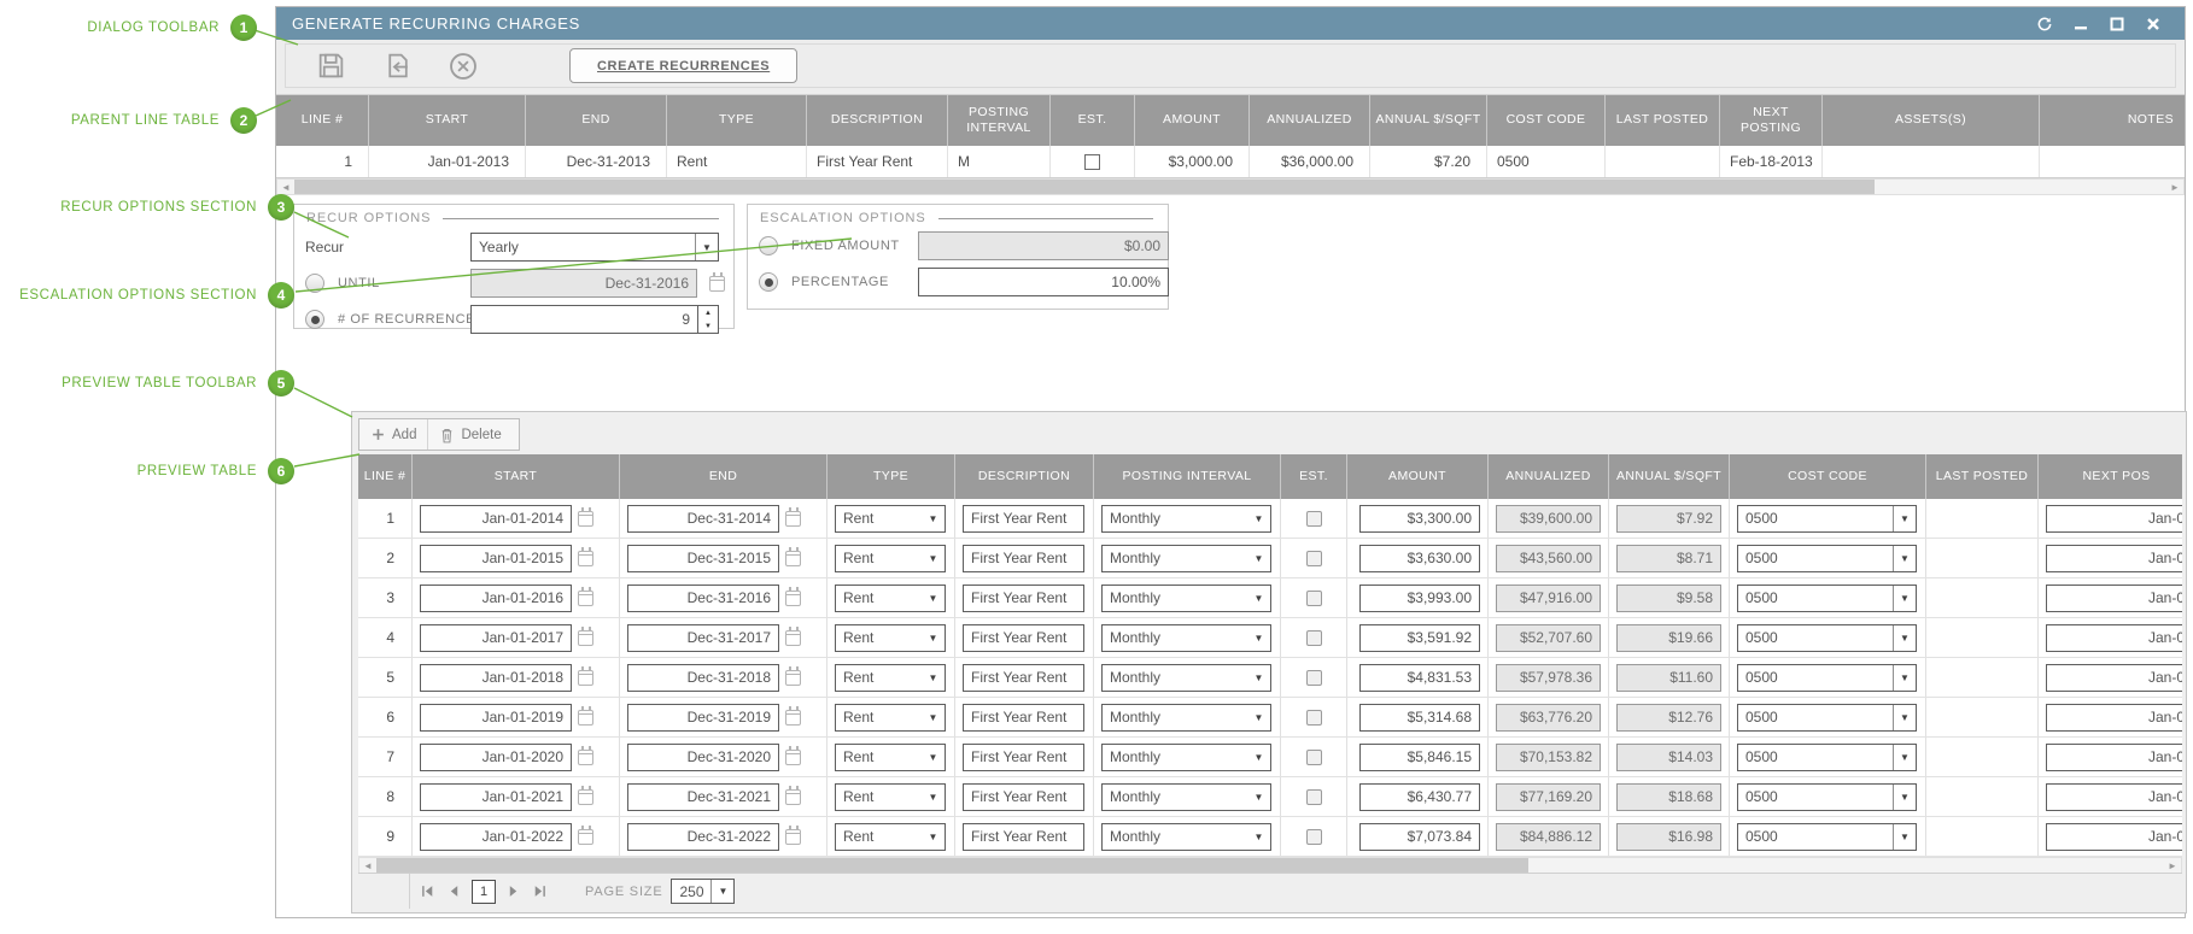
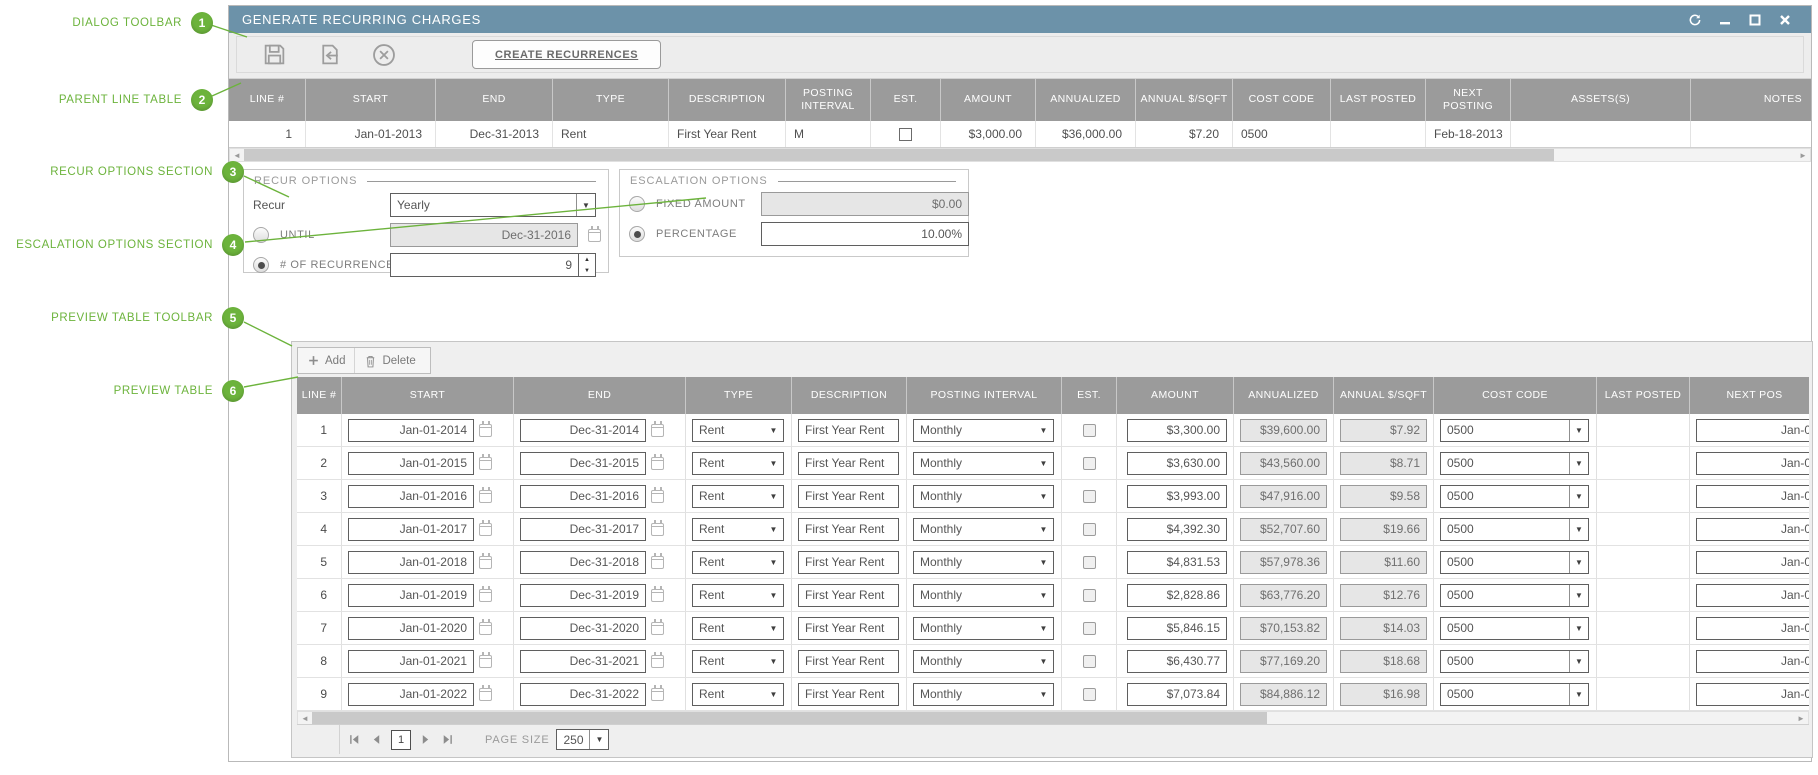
  DIALOG TOOLBAR
  1
  PARENT LINE TABLE
  2
  RECUR OPTIONS SECTION
  3
  ESCALATION OPTIONS SECTION
  4
  PREVIEW TABLE TOOLBAR
  5
  PREVIEW TABLE
  6
  GENERATE RECURRING CHARGES
  CREATE RECURRENCES
  LINE #
  START
  END
  TYPE
  DESCRIPTION
  POSTING INTERVAL
  EST.
  AMOUNT
  ANNUALIZED
  ANNUAL $/SQFT
  COST CODE
  LAST POSTED
  NEXT POSTING
  ASSETS(S)
  NOTES
  1
  Jan-01-2013
  Dec-31-2013
  Rent
  First Year Rent
  M
  $3,000.00
  $36,000.00
  $7.20
  0500
  Feb-18-2013
  ◄
  ►
  RECUR OPTIONS
  Recur
  Yearly
  ▼
  UNTI
  Dec-31-2016
  # OF RECURRENC
  9
  ESCALATION OPTIONS
  FIXED AMOUNT
  $0.00
  PERCENTAGE
  10.00%
  Add
  Delete
  LINE #
  START
  END
  TYPE
  DESCRIPTION
  POSTING INTERVAL
  EST.
  AMOUNT
  ANNUALIZED
  ANNUAL $/SQFT
  COST CODE
  LAST POSTED
  NEXT POS
  1
  Jan-01-2014
  Dec-31-2014
  Rent
  ▼
  First Year Rent
  Monthly
  ▼
  $3,300.00
  $39,600.00
  $7.92
  0500
  ▼
  Jan-0
  2
  Jan-01-2015
  Dec-31-2015
  Rent
  ▼
  First Year Rent
  Monthly
  ▼
  $3,630.00
  $43,560.00
  $8.71
  0500
  ▼
  Jan-0
  3
  Jan-01-2016
  Dec-31-2016
  Rent
  ▼
  First Year Rent
  Monthly
  ▼
  $3,993.00
  $47,916.00
  $9.58
  0500
  ▼
  Jan-0
  4
  Jan-01-2017
  Dec-31-2017
  Rent
  ▼
  First Year Rent
  Monthly
  ▼
- $3,591.92
+ $4,392.30
  $52,707.60
  $19.66
  0500
  ▼
  Jan-0
  5
  Jan-01-2018
  Dec-31-2018
  Rent
  ▼
  First Year Rent
  Monthly
  ▼
  $4,831.53
  $57,978.36
  $11.60
  0500
  ▼
  Jan-0
  6
  Jan-01-2019
  Dec-31-2019
  Rent
  ▼
  First Year Rent
  Monthly
  ▼
- $5,314.68
+ $2,828.86
  $63,776.20
  $12.76
  0500
  ▼
  Jan-0
  7
  Jan-01-2020
  Dec-31-2020
  Rent
  ▼
  First Year Rent
  Monthly
  ▼
  $5,846.15
  $70,153.82
  $14.03
  0500
  ▼
  Jan-0
  8
  Jan-01-2021
  Dec-31-2021
  Rent
  ▼
  First Year Rent
  Monthly
  ▼
  $6,430.77
  $77,169.20
  $18.68
  0500
  ▼
  Jan-0
  9
  Jan-01-2022
  Dec-31-2022
  Rent
  ▼
  First Year Rent
  Monthly
  ▼
  $7,073.84
  $84,886.12
  $16.98
  0500
  ▼
  Jan-0
  ◄
  ►
  1
  PAGE SIZE
  250
  ▼
